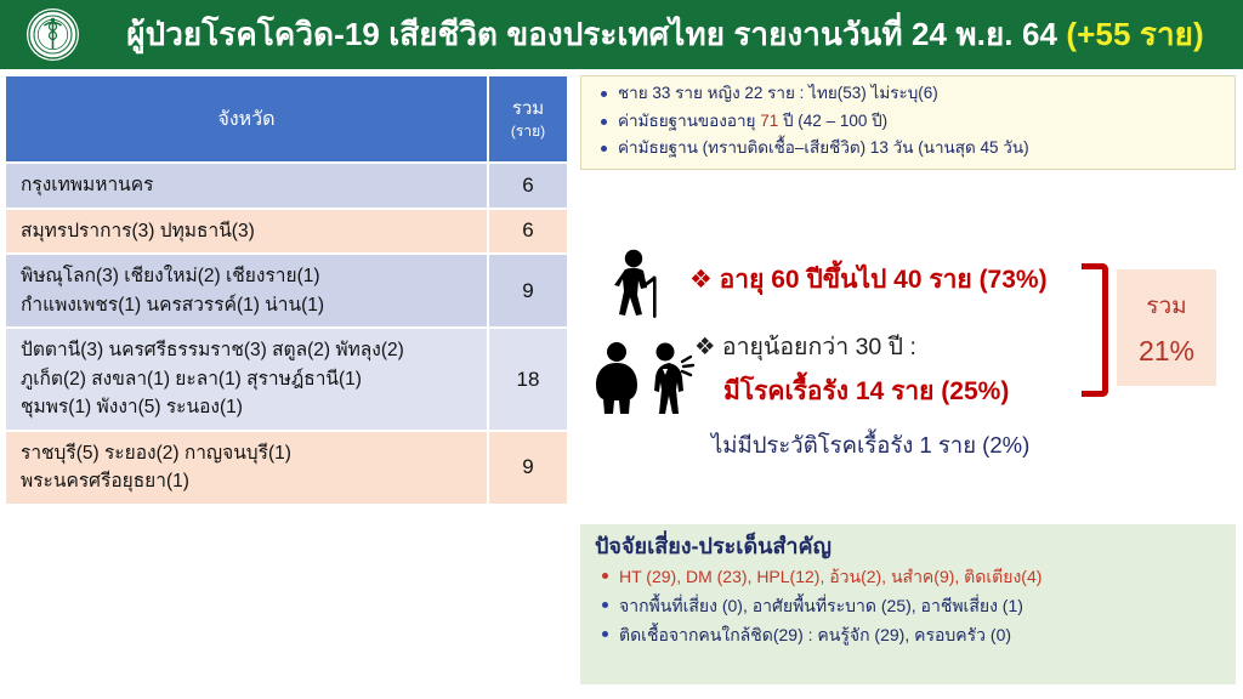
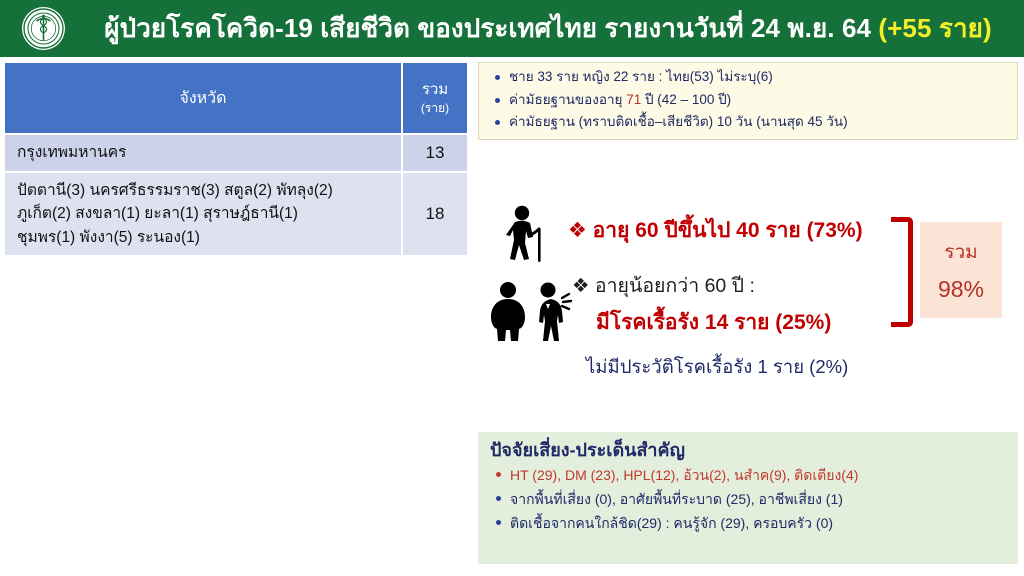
  ผู้ป่วยโรคโควิด-19 เสียชีวิต ของประเทศไทย รายงานวันที่ 24 พ.ย. 64 (+55 ราย)
  จังหวัด	รวม (ราย)
- กรุงเทพมหานคร	6
+ กรุงเทพมหานคร	13
- สมุทรปราการ(3) ปทุมธานี(3)	6
- พิษณุโลก(3) เชียงใหม่(2) เชียงราย(1)กำแพงเพชร(1) นครสวรรค์(1) น่าน(1)	9
  ปัตตานี(3) นครศรีธรรมราช(3) สตูล(2) พัทลุง(2)ภูเก็ต(2) สงขลา(1) ยะลา(1) สุราษฎ์ธานี(1)ชุมพร(1) พังงา(5) ระนอง(1)	18
- ราชบุรี(5) ระยอง(2) กาญจนบุรี(1)พระนครศรีอยุธยา(1)	9
  ชาย 33 ราย หญิง 22 ราย : ไทย(53) ไม่ระบุ(6)
  ค่ามัธยฐานของอายุ 71 ปี (42 – 100 ปี)
- ค่ามัธยฐาน (ทราบติดเชื้อ–เสียชีวิต) 13 วัน (นานสุด 45 วัน)
+ ค่ามัธยฐาน (ทราบติดเชื้อ–เสียชีวิต) 10 วัน (นานสุด 45 วัน)
  ❖ อายุ 60 ปีขึ้นไป 40 ราย (73%)
- ❖ อายุน้อยกว่า 30 ปี :
+ ❖ อายุน้อยกว่า 60 ปี :
  มีโรคเรื้อรัง 14 ราย (25%)
  ไม่มีประวัติโรคเรื้อรัง 1 ราย (2%)
  รวม
- 21%
+ 98%
  ปัจจัยเสี่ยง-ประเด็นสำคัญ
  HT (29), DM (23), HPL(12), อ้วน(2), นสำค(9), ติดเตียง(4)
  จากพื้นที่เสี่ยง (0), อาศัยพื้นที่ระบาด (25), อาชีพเสี่ยง (1)
  ติดเชื้อจากคนใกล้ชิด(29) : คนรู้จัก (29), ครอบครัว (0)
